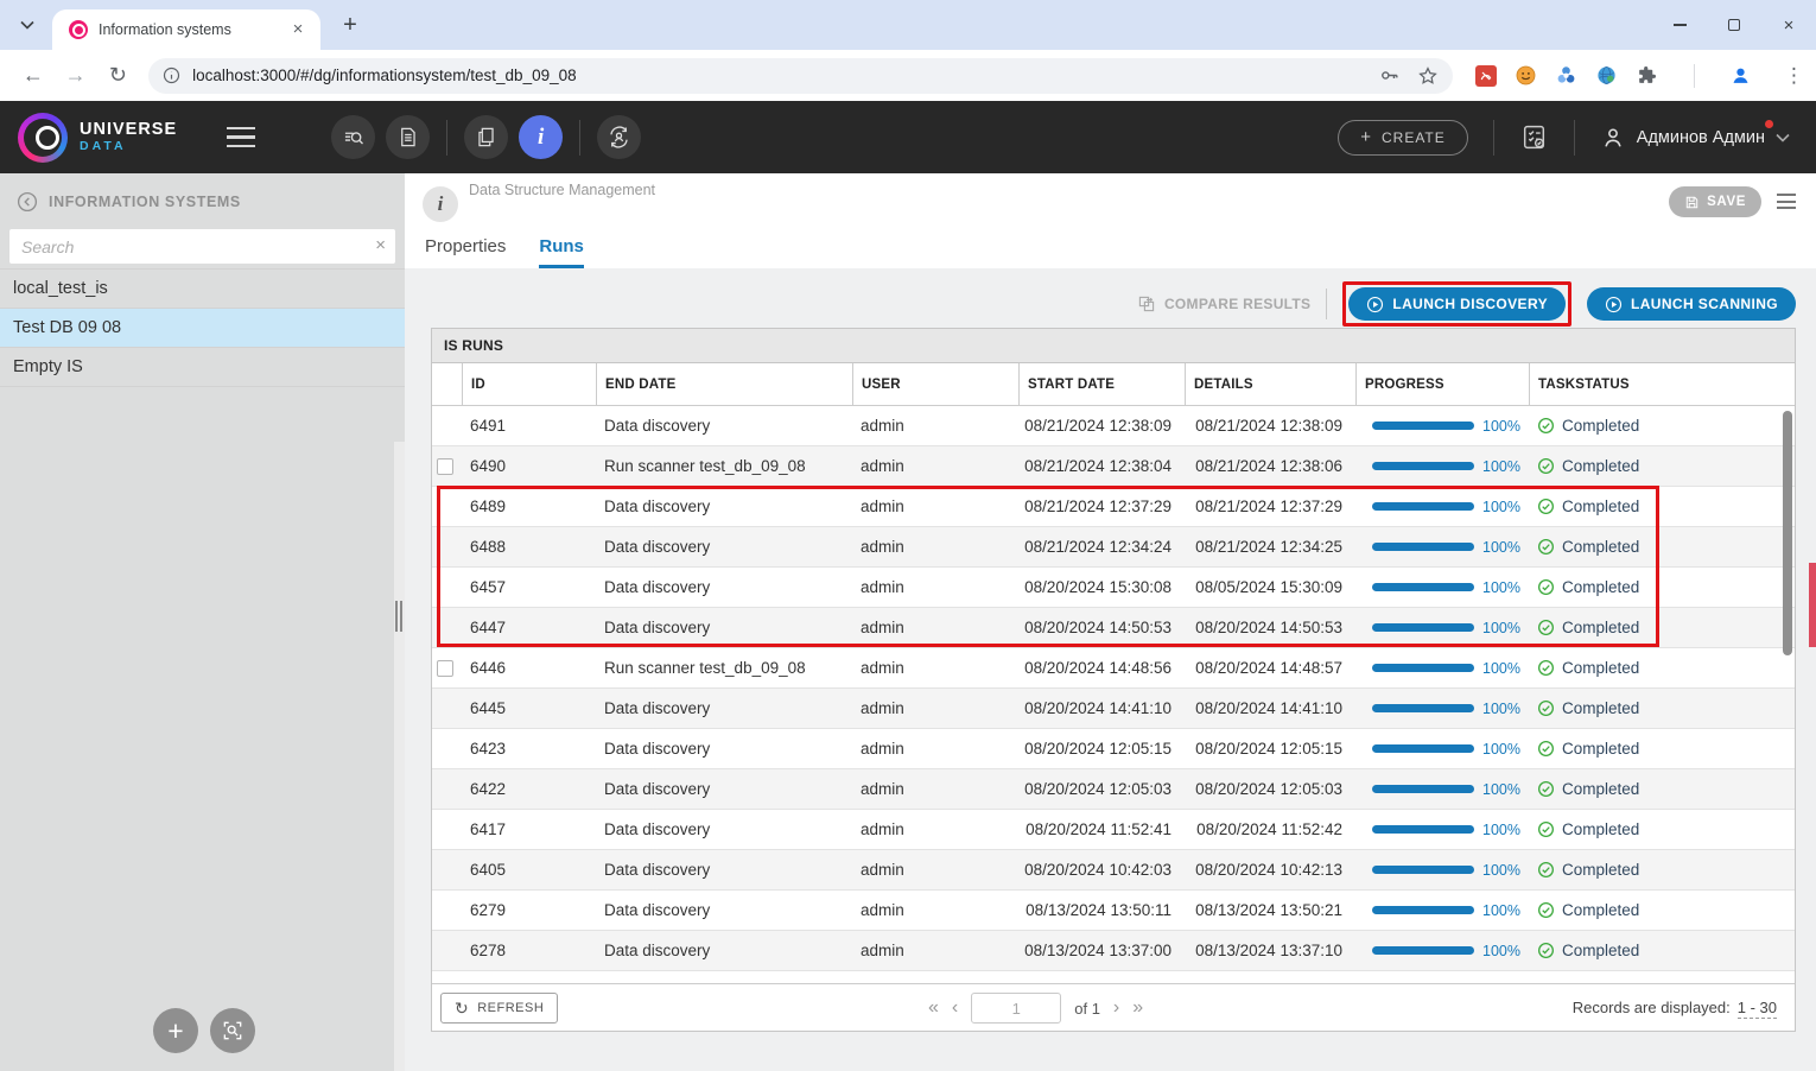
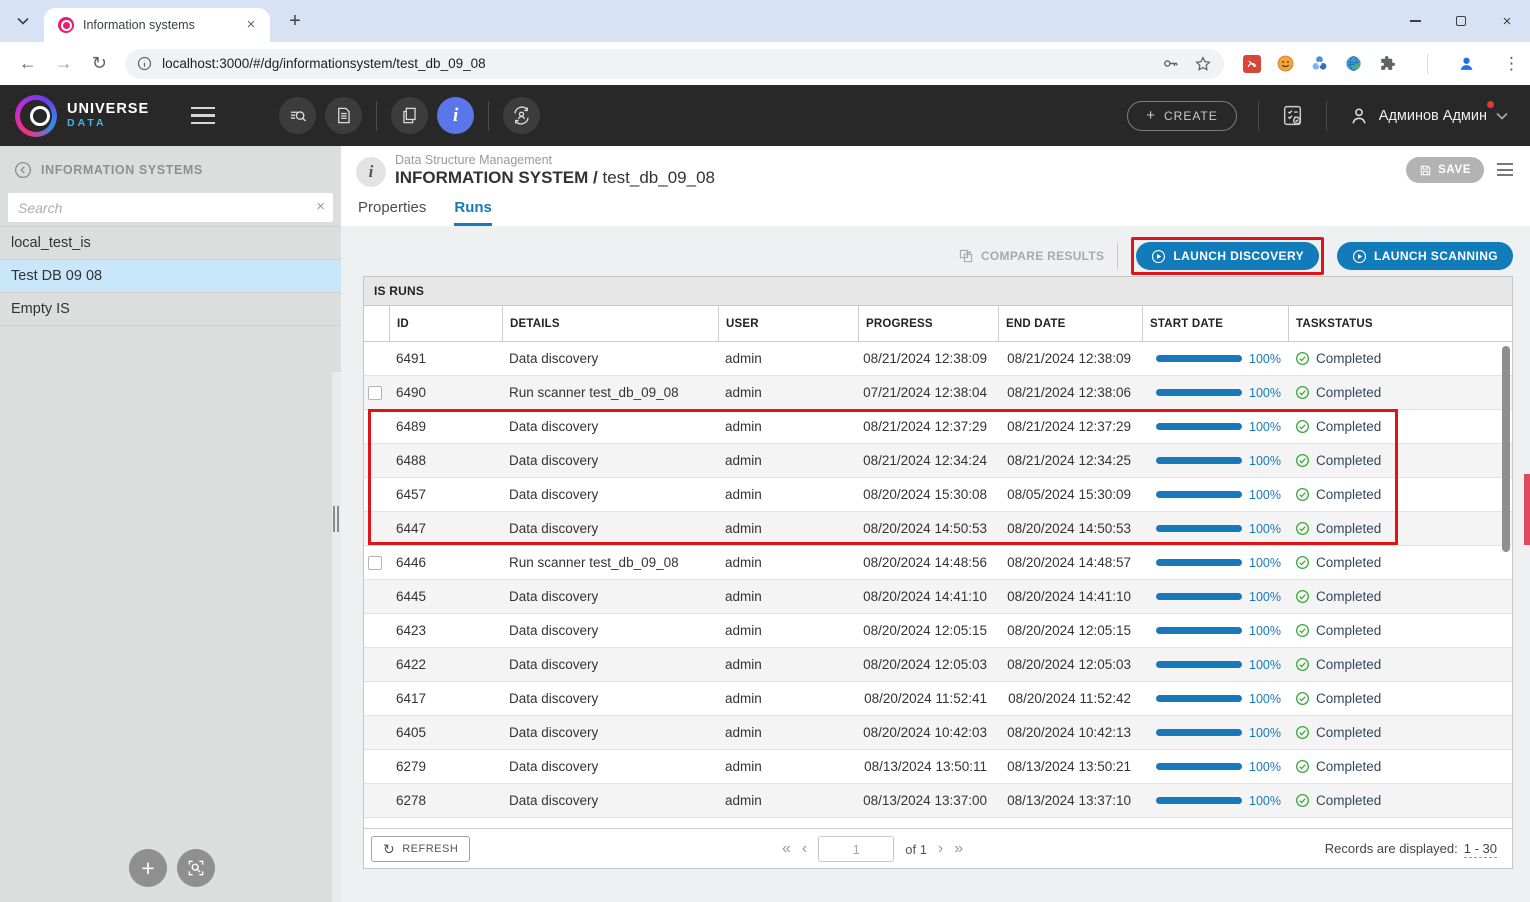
  Information systems
  ×
  +
  ×
  ←
  →
  ↻
  localhost:3000/#/dg/informationsystem/test_db_09_08
  ⋮
  UNIVERSE
  DATA
  i
  +
  CREATE
  Админов Админ
  INFORMATION SYSTEMS
  Search
  ×
  local_test_is
  Test DB 09 08
  Empty IS
  +
  i
  Data Structure Management
+ INFORMATION SYSTEM / test_db_09_08
  SAVE
  Properties
  Runs
  COMPARE RESULTS
  LAUNCH DISCOVERY
  LAUNCH SCANNING
  IS RUNS
  ID
- END DATE
+ DETAILS
  USER
- START DATE
+ PROGRESS
- DETAILS
+ END DATE
- PROGRESS
+ START DATE
  TASKSTATUS
  6491
  Data discovery
  admin
  08/21/2024 12:38:09
  08/21/2024 12:38:09
  100%
  Completed
  6490
  Run scanner test_db_09_08
  admin
- 08/21/2024 12:38:04
+ 07/21/2024 12:38:04
  08/21/2024 12:38:06
  100%
  Completed
  6489
  Data discovery
  admin
  08/21/2024 12:37:29
  08/21/2024 12:37:29
  100%
  Completed
  6488
  Data discovery
  admin
  08/21/2024 12:34:24
  08/21/2024 12:34:25
  100%
  Completed
  6457
  Data discovery
  admin
  08/20/2024 15:30:08
  08/05/2024 15:30:09
  100%
  Completed
  6447
  Data discovery
  admin
  08/20/2024 14:50:53
  08/20/2024 14:50:53
  100%
  Completed
  6446
  Run scanner test_db_09_08
  admin
  08/20/2024 14:48:56
  08/20/2024 14:48:57
  100%
  Completed
  6445
  Data discovery
  admin
  08/20/2024 14:41:10
  08/20/2024 14:41:10
  100%
  Completed
  6423
  Data discovery
  admin
  08/20/2024 12:05:15
  08/20/2024 12:05:15
  100%
  Completed
  6422
  Data discovery
  admin
  08/20/2024 12:05:03
  08/20/2024 12:05:03
  100%
  Completed
  6417
  Data discovery
  admin
  08/20/2024 11:52:41
  08/20/2024 11:52:42
  100%
  Completed
  6405
  Data discovery
  admin
  08/20/2024 10:42:03
  08/20/2024 10:42:13
  100%
  Completed
  6279
  Data discovery
  admin
  08/13/2024 13:50:11
  08/13/2024 13:50:21
  100%
  Completed
  6278
  Data discovery
  admin
  08/13/2024 13:37:00
  08/13/2024 13:37:10
  100%
  Completed
  ↻
  REFRESH
  «
  ‹
  1
  of 1
  ›
  »
  Records are displayed: 1 - 30
